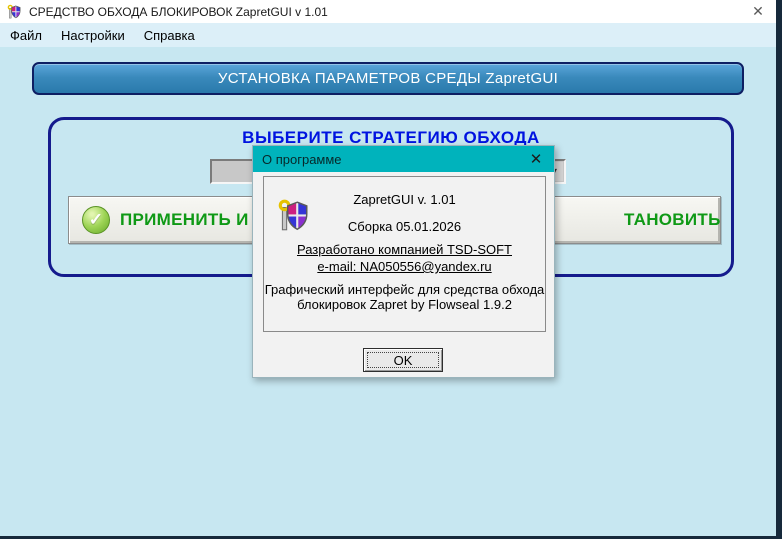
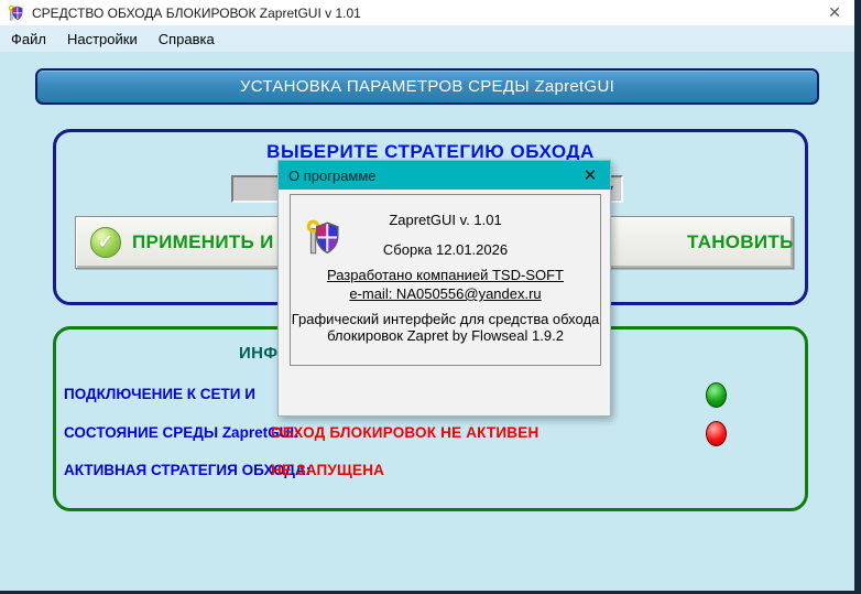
  СРЕДСТВО ОБХОДА БЛОКИРОВОК ZapretGUI v 1.01
  ✕
  Файл
  Настройки
  Справка
  УСТАНОВКА ПАРАМЕТРОВ СРЕДЫ ZapretGUI
  ВЫБЕРИТЕ СТРАТЕГИЮ ОБХОДА
  ✓
  ПРИМЕНИТЬ И
  ТАНОВИТЬ
+ ИНФ
+ ПОДКЛЮЧЕНИЕ К СЕТИ И
+ СОСТОЯНИЕ СРЕДЫ ZapretGUI:
+ ОБХОД БЛОКИРОВОК НЕ АКТИВЕН
+ АКТИВНАЯ СТРАТЕГИЯ ОБХОДА:
+ НЕ ЗАПУЩЕНА
  О программе
  ✕
  ZapretGUI v. 1.01
- Сборка 05.01.2026
+ Сборка 12.01.2026
  Разработано компанией TSD-SOFT
  e-mail: NA050556@yandex.ru
  Графический интерфейс для средства обхода
  блокировок Zapret by Flowseal 1.9.2
- OK
